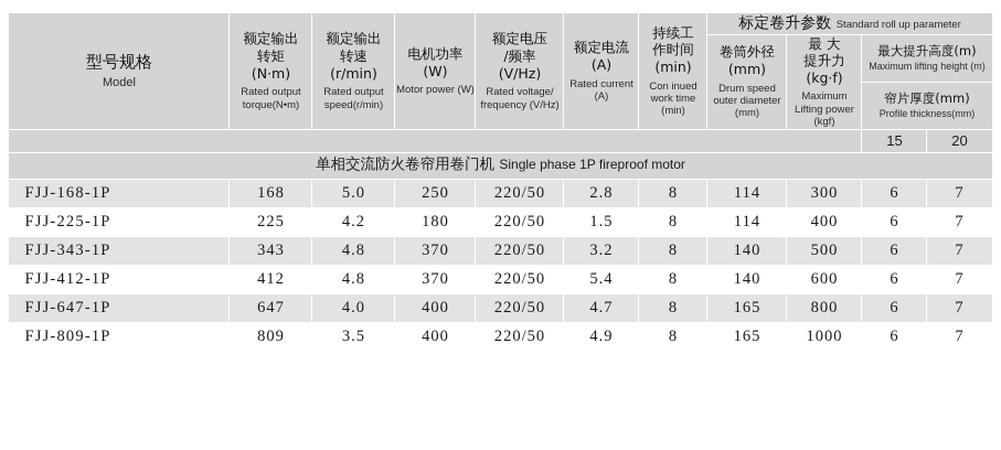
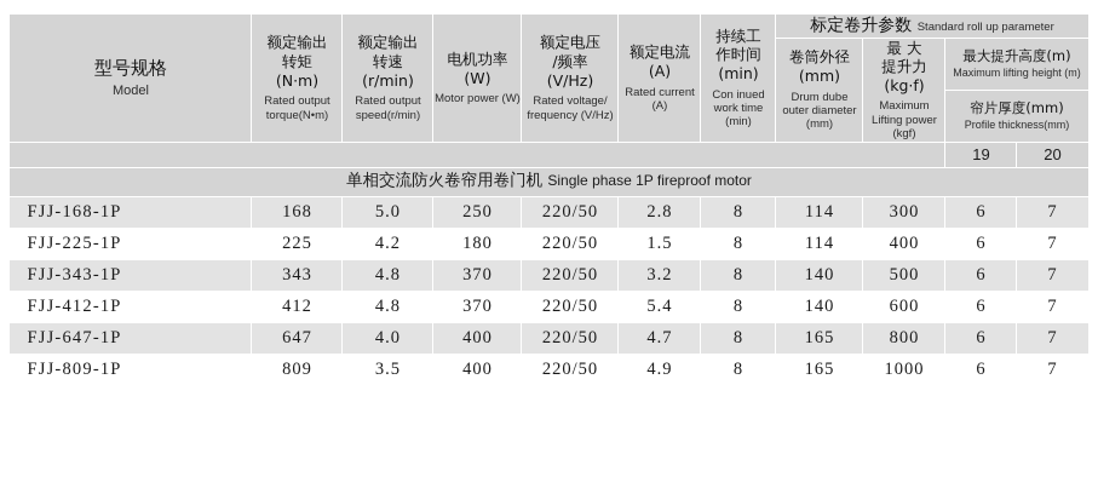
  型号规格 Model	额定输出 转矩 (N·m) Rated output torque(N•m)	额定输出 转速 (r/min) Rated output speed(r/min)	电机功率 (W) Motor power (W)	额定电压 /频率 (V/Hz) Rated voltage/ frequency (V/Hz)	额定电流 (A) Rated current (A)	持续工 作时间 (min) Con inued work time (min)	标定卷升参数 Standard roll up parameter
- 卷筒外径 (mm) Drum speed outer diameter (mm)	最 大 提升力 (kg·f) Maximum Lifting power (kgf)	最大提升高度(m) Maximum lifting height (m)
+ 卷筒外径 (mm) Drum dube outer diameter (mm)	最 大 提升力 (kg·f) Maximum Lifting power (kgf)	最大提升高度(m) Maximum lifting height (m)
  帘片厚度(mm) Profile thickness(mm)
- 	15	20
+ 	19	20
  单相交流防火卷帘用卷门机 Single phase 1P fireproof motor
  FJJ-168-1P	168	5.0	250	220/50	2.8	8	114	300	6	7
  FJJ-225-1P	225	4.2	180	220/50	1.5	8	114	400	6	7
  FJJ-343-1P	343	4.8	370	220/50	3.2	8	140	500	6	7
  FJJ-412-1P	412	4.8	370	220/50	5.4	8	140	600	6	7
  FJJ-647-1P	647	4.0	400	220/50	4.7	8	165	800	6	7
  FJJ-809-1P	809	3.5	400	220/50	4.9	8	165	1000	6	7
